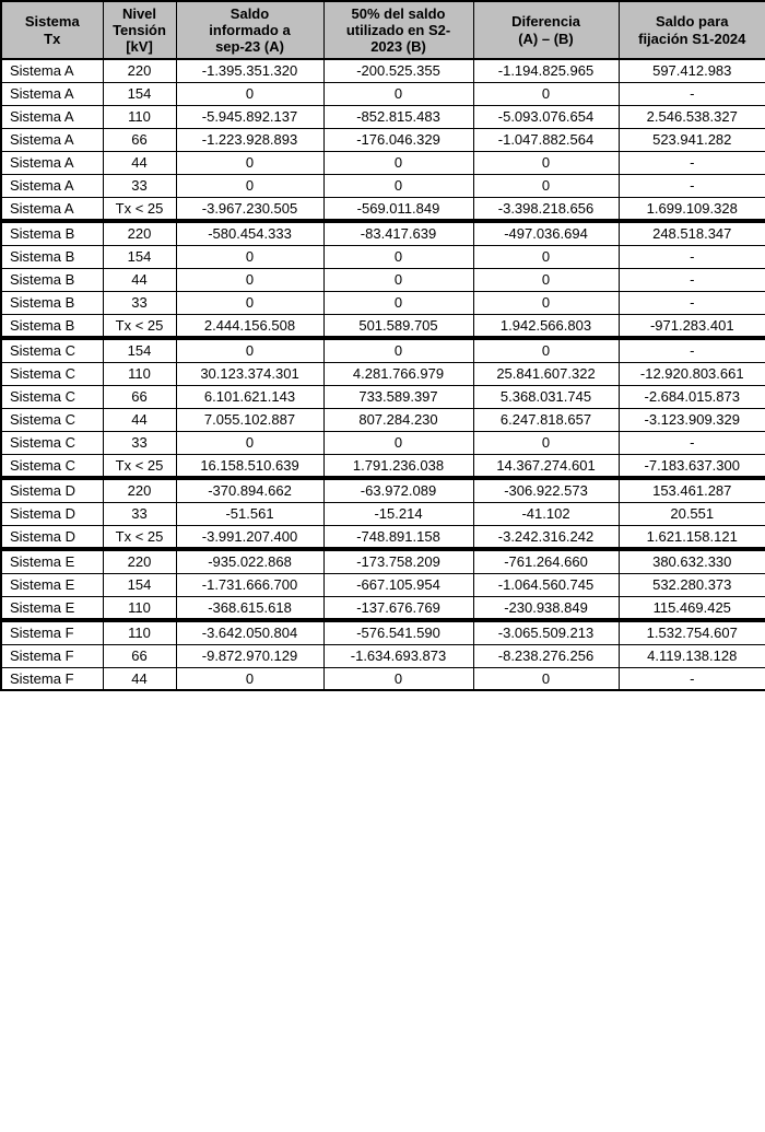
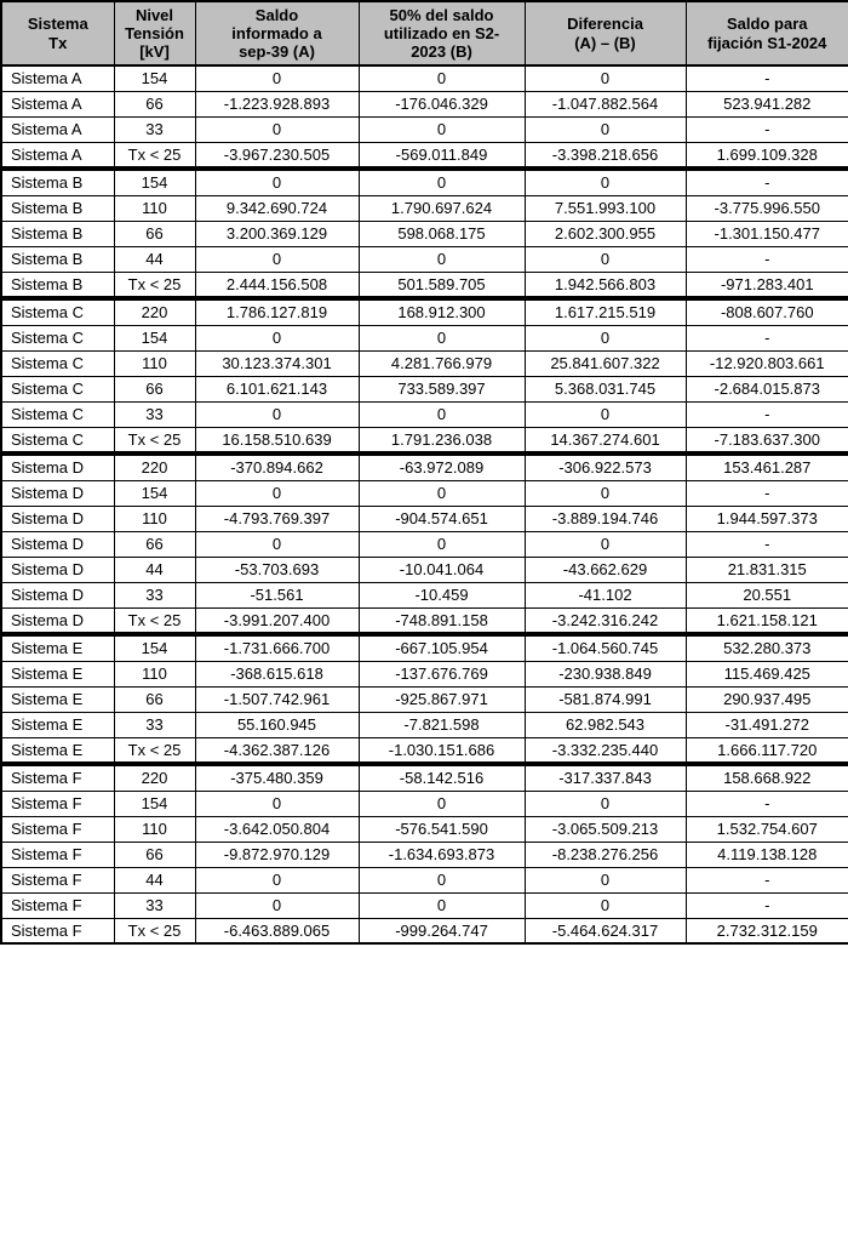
- Sistema Tx	Nivel Tensión [kV]	Saldo informado a sep-23 (A)	50% del saldo utilizado en S2- 2023 (B)	Diferencia (A) – (B)	Saldo para fijación S1-2024
+ Sistema Tx	Nivel Tensión [kV]	Saldo informado a sep-39 (A)	50% del saldo utilizado en S2- 2023 (B)	Diferencia (A) – (B)	Saldo para fijación S1-2024
- Sistema A	220	-1.395.351.320	-200.525.355	-1.194.825.965	597.412.983
  Sistema A	154	0	0	0	-
- Sistema A	110	-5.945.892.137	-852.815.483	-5.093.076.654	2.546.538.327
  Sistema A	66	-1.223.928.893	-176.046.329	-1.047.882.564	523.941.282
- Sistema A	44	0	0	0	-
  Sistema A	33	0	0	0	-
  Sistema A	Tx < 25	-3.967.230.505	-569.011.849	-3.398.218.656	1.699.109.328
- Sistema B	220	-580.454.333	-83.417.639	-497.036.694	248.518.347
  Sistema B	154	0	0	0	-
+ Sistema B	110	9.342.690.724	1.790.697.624	7.551.993.100	-3.775.996.550
+ Sistema B	66	3.200.369.129	598.068.175	2.602.300.955	-1.301.150.477
  Sistema B	44	0	0	0	-
- Sistema B	33	0	0	0	-
  Sistema B	Tx < 25	2.444.156.508	501.589.705	1.942.566.803	-971.283.401
+ Sistema C	220	1.786.127.819	168.912.300	1.617.215.519	-808.607.760
  Sistema C	154	0	0	0	-
  Sistema C	110	30.123.374.301	4.281.766.979	25.841.607.322	-12.920.803.661
  Sistema C	66	6.101.621.143	733.589.397	5.368.031.745	-2.684.015.873
- Sistema C	44	7.055.102.887	807.284.230	6.247.818.657	-3.123.909.329
  Sistema C	33	0	0	0	-
  Sistema C	Tx < 25	16.158.510.639	1.791.236.038	14.367.274.601	-7.183.637.300
  Sistema D	220	-370.894.662	-63.972.089	-306.922.573	153.461.287
+ Sistema D	154	0	0	0	-
+ Sistema D	110	-4.793.769.397	-904.574.651	-3.889.194.746	1.944.597.373
+ Sistema D	66	0	0	0	-
+ Sistema D	44	-53.703.693	-10.041.064	-43.662.629	21.831.315
- Sistema D	33	-51.561	-15.214	-41.102	20.551
+ Sistema D	33	-51.561	-10.459	-41.102	20.551
  Sistema D	Tx < 25	-3.991.207.400	-748.891.158	-3.242.316.242	1.621.158.121
- Sistema E	220	-935.022.868	-173.758.209	-761.264.660	380.632.330
  Sistema E	154	-1.731.666.700	-667.105.954	-1.064.560.745	532.280.373
  Sistema E	110	-368.615.618	-137.676.769	-230.938.849	115.469.425
+ Sistema E	66	-1.507.742.961	-925.867.971	-581.874.991	290.937.495
+ Sistema E	33	55.160.945	-7.821.598	62.982.543	-31.491.272
+ Sistema E	Tx < 25	-4.362.387.126	-1.030.151.686	-3.332.235.440	1.666.117.720
+ Sistema F	220	-375.480.359	-58.142.516	-317.337.843	158.668.922
+ Sistema F	154	0	0	0	-
  Sistema F	110	-3.642.050.804	-576.541.590	-3.065.509.213	1.532.754.607
  Sistema F	66	-9.872.970.129	-1.634.693.873	-8.238.276.256	4.119.138.128
  Sistema F	44	0	0	0	-
+ Sistema F	33	0	0	0	-
+ Sistema F	Tx < 25	-6.463.889.065	-999.264.747	-5.464.624.317	2.732.312.159
